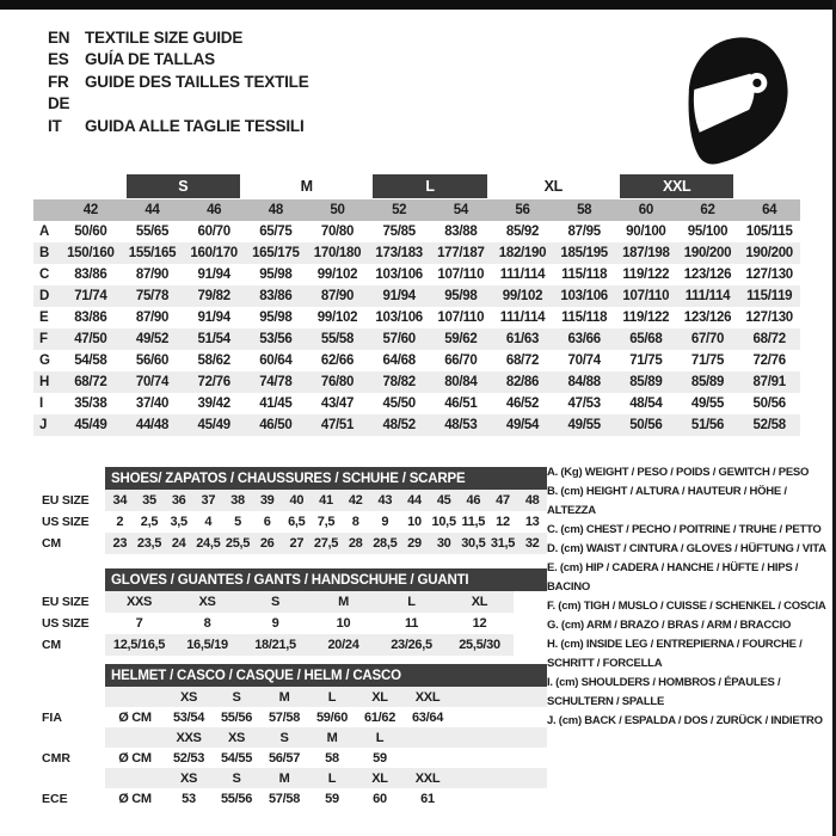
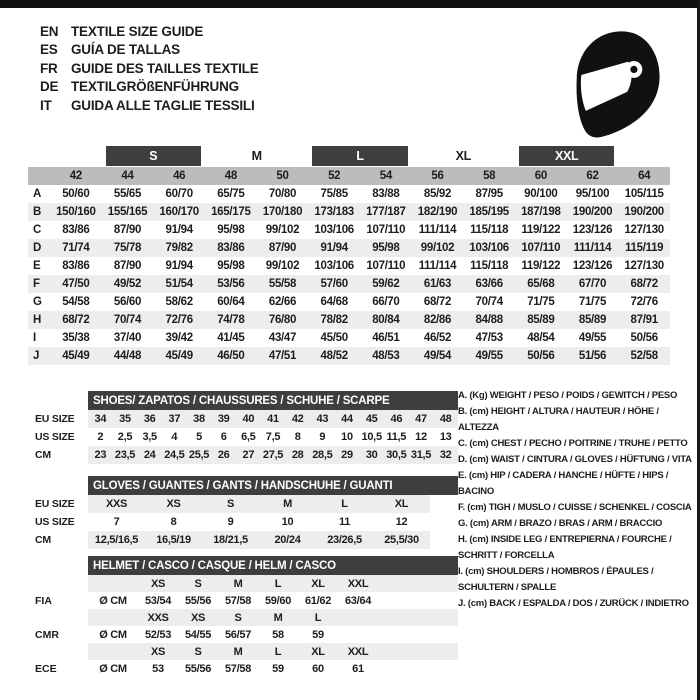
  EN
  TEXTILE SIZE GUIDE
  ES
  GUÍA DE TALLAS
  FR
  GUIDE DES TAILLES TEXTILE
  DE
+ TEXTILGRÖßENFÜHRUNG
  IT
  GUIDA ALLE TAGLIE TESSILI
  S
  M
  L
  XL
  XXL
  42
  44
  46
  48
  50
  52
  54
  56
  58
  60
  62
  64
  A
  50/60
  55/65
  60/70
  65/75
  70/80
  75/85
  83/88
  85/92
  87/95
  90/100
  95/100
  105/115
  B
  150/160
  155/165
  160/170
  165/175
  170/180
  173/183
  177/187
  182/190
  185/195
  187/198
  190/200
  190/200
  C
  83/86
  87/90
  91/94
  95/98
  99/102
  103/106
  107/110
  111/114
  115/118
  119/122
  123/126
  127/130
  D
  71/74
  75/78
  79/82
  83/86
  87/90
  91/94
  95/98
  99/102
  103/106
  107/110
  111/114
  115/119
  E
  83/86
  87/90
  91/94
  95/98
  99/102
  103/106
  107/110
  111/114
  115/118
  119/122
  123/126
  127/130
  F
  47/50
  49/52
  51/54
  53/56
  55/58
  57/60
  59/62
  61/63
  63/66
  65/68
  67/70
  68/72
  G
  54/58
  56/60
  58/62
  60/64
  62/66
  64/68
  66/70
  68/72
  70/74
  71/75
  71/75
  72/76
  H
  68/72
  70/74
  72/76
  74/78
  76/80
  78/82
  80/84
  82/86
  84/88
  85/89
  85/89
  87/91
  I
  35/38
  37/40
  39/42
  41/45
  43/47
  45/50
  46/51
  46/52
  47/53
  48/54
  49/55
  50/56
  J
  45/49
  44/48
  45/49
  46/50
  47/51
  48/52
  48/53
  49/54
  49/55
  50/56
  51/56
  52/58
  SHOES/ ZAPATOS / CHAUSSURES / SCHUHE / SCARPE
  EU SIZE
  US SIZE
  CM
  34
  35
  36
  37
  38
  39
  40
  41
  42
  43
  44
  45
  46
  47
  48
  2
  2,5
  3,5
  4
  5
  6
  6,5
  7,5
  8
  9
  10
  10,5
  11,5
  12
  13
  23
  23,5
  24
  24,5
  25,5
  26
  27
  27,5
  28
  28,5
  29
  30
  30,5
  31,5
  32
  GLOVES / GUANTES / GANTS / HANDSCHUHE / GUANTI
  EU SIZE
  US SIZE
  CM
  XXS
  XS
  S
  M
  L
  XL
  7
  8
  9
  10
  11
  12
  12,5/16,5
  16,5/19
  18/21,5
  20/24
  23/26,5
  25,5/30
  HELMET / CASCO / CASQUE / HELM / CASCO
  FIA
  CMR
  ECE
  XS
  S
  M
  L
  XL
  XXL
  Ø CM
  53/54
  55/56
  57/58
  59/60
  61/62
  63/64
  XXS
  XS
  S
  M
  L
  Ø CM
  52/53
  54/55
  56/57
  58
  59
  XS
  S
  M
  L
  XL
  XXL
  Ø CM
  53
  55/56
  57/58
  59
  60
  61
  A. (Kg) WEIGHT / PESO / POIDS / GEWITCH / PESO
  B. (cm) HEIGHT / ALTURA / HAUTEUR / HÖHE / ALTEZZA
  C. (cm) CHEST / PECHO / POITRINE / TRUHE / PETTO
  D. (cm) WAIST / CINTURA / GLOVES / HÜFTUNG / VITA
  E. (cm) HIP / CADERA / HANCHE / HÜFTE / HIPS / BACINO
  F. (cm) TIGH / MUSLO / CUISSE / SCHENKEL / COSCIA
  G. (cm) ARM / BRAZO / BRAS / ARM / BRACCIO
  H. (cm) INSIDE LEG / ENTREPIERNA / FOURCHE / SCHRITT / FORCELLA
  I. (cm) SHOULDERS / HOMBROS / ÉPAULES / SCHULTERN / SPALLE
  J. (cm) BACK / ESPALDA / DOS / ZURÜCK / INDIETRO
